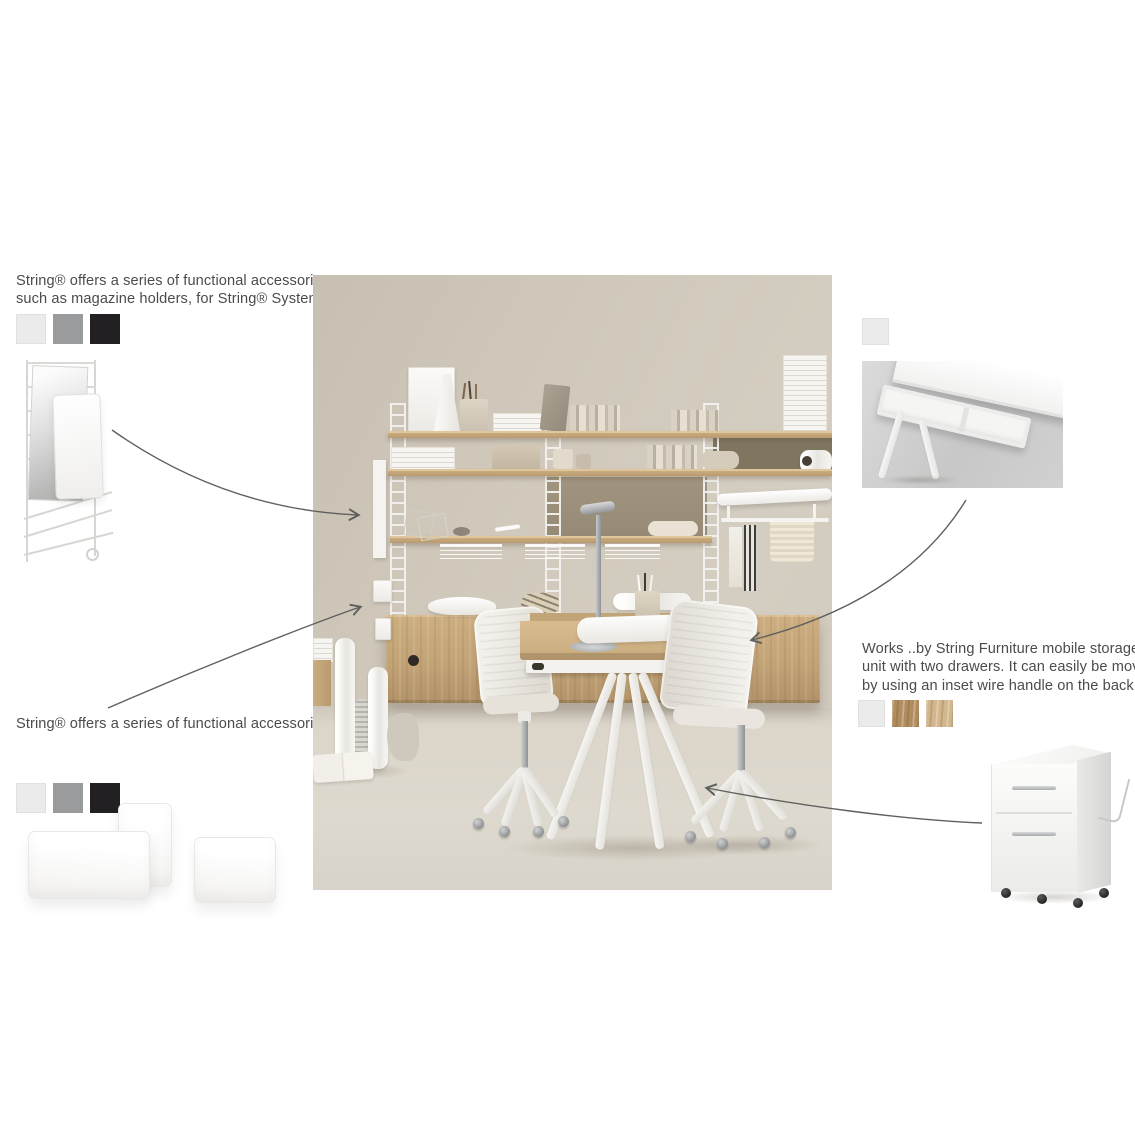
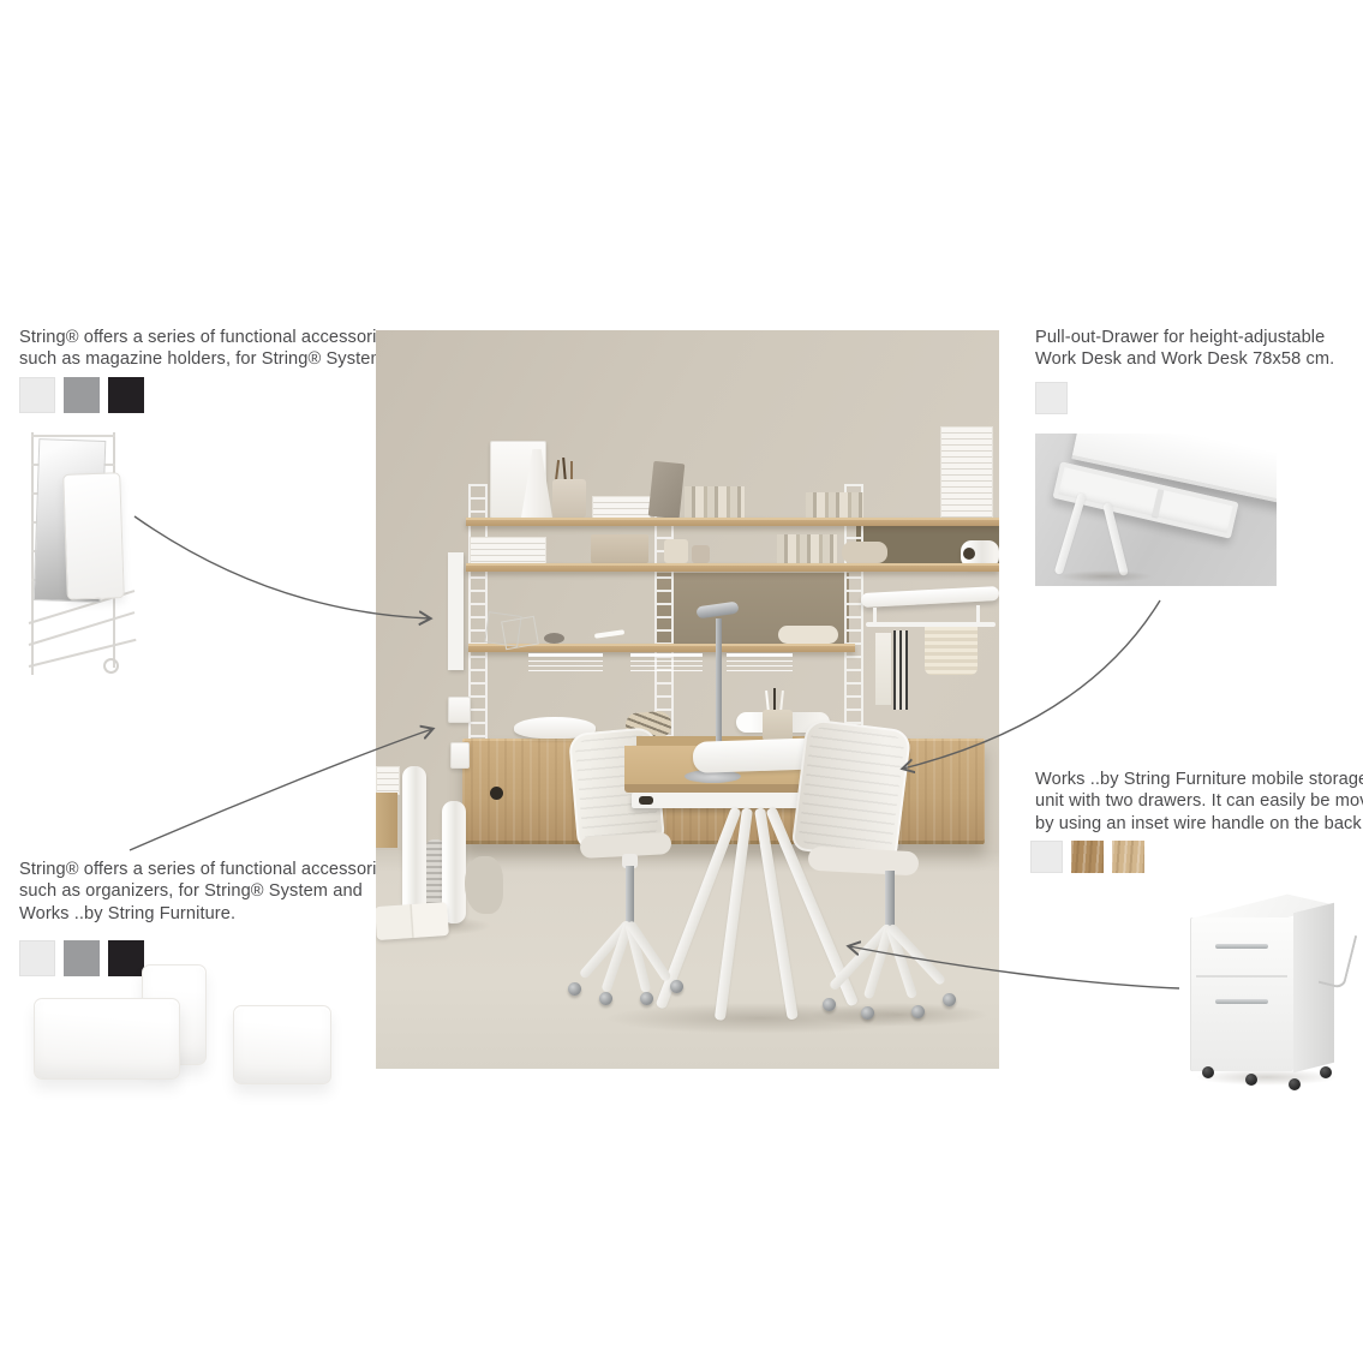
  String® offers a series of functional accessori
  such as magazine holders, for String® Syste
  String® offers a series of functional accessori
+ such as organizers, for String® System and
+ Works ..by String Furniture.
+ Pull-out-Drawer for height-adjustable
+ Work Desk and Work Desk 78x58 cm.
  Works ..by String Furniture mobile storag
  unit with two drawers. It can easily be mo
  by using an inset wire handle on the back
